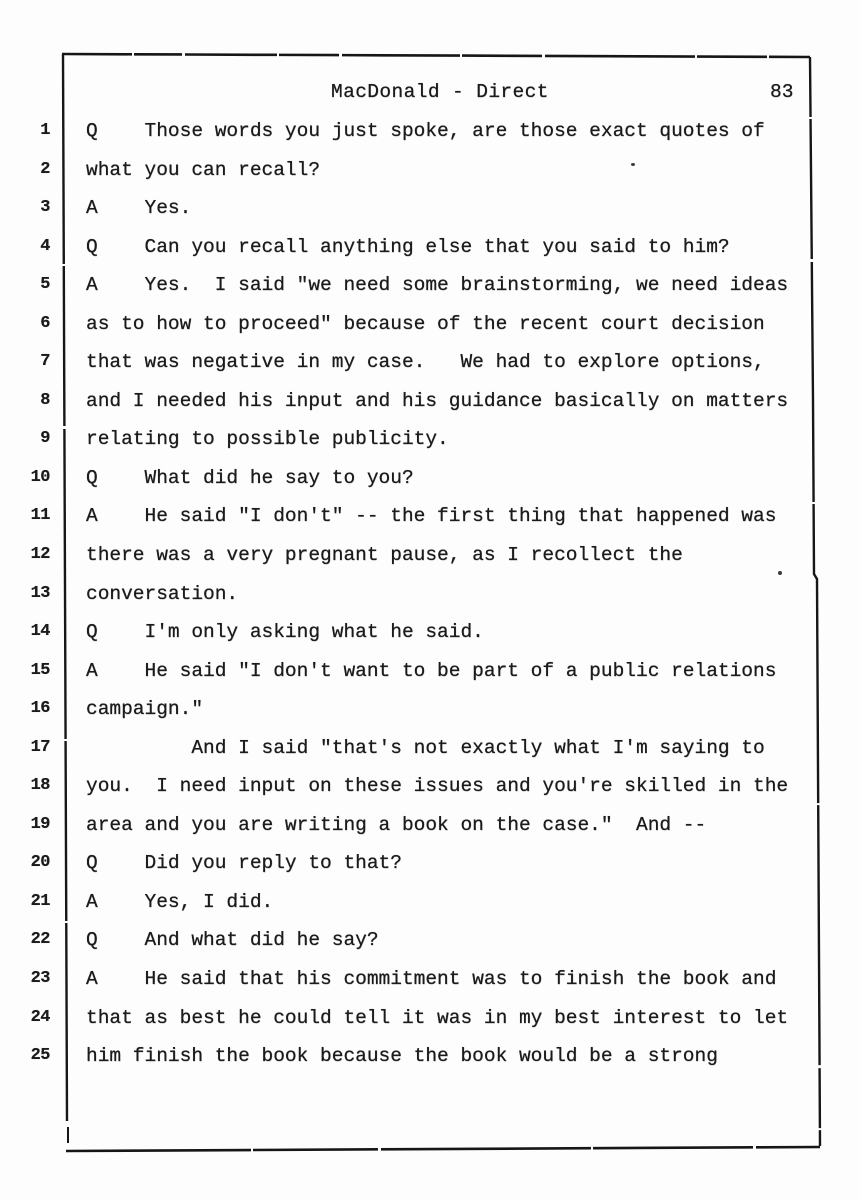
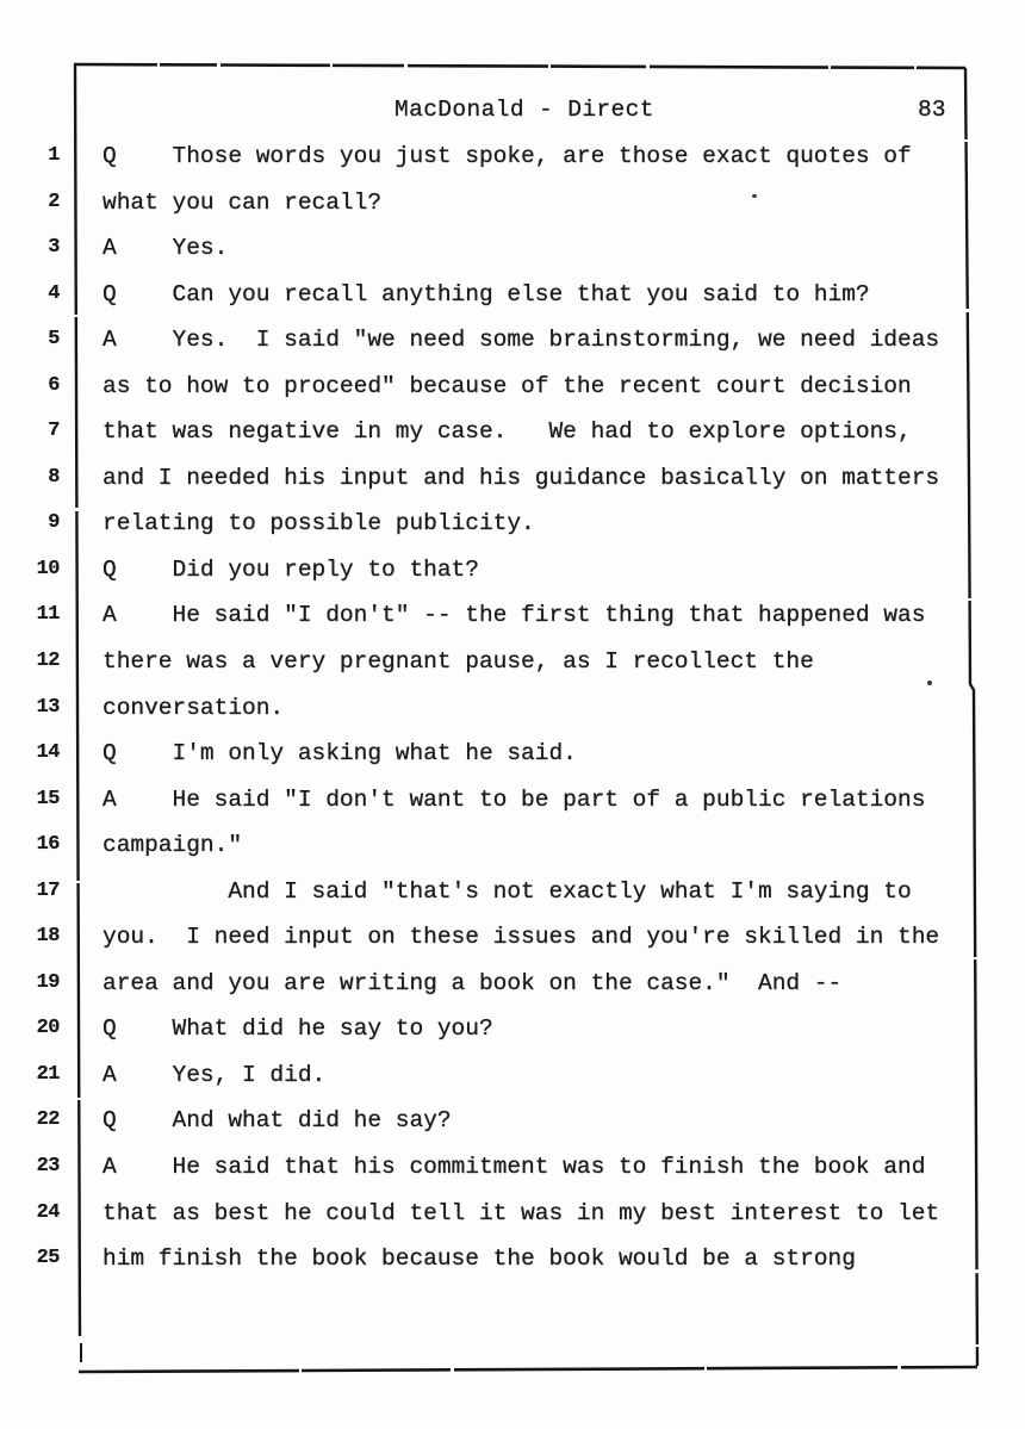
  MacDonald - Direct
  83
  1
  2
  3
  4
  5
  6
  7
  8
  9
  10
  11
  12
  13
  14
  15
  16
  17
  18
  19
  20
  21
  22
  23
  24
  25
  Q Those words you just spoke, are those exact quotes of
  what you can recall?
  A Yes.
  Q Can you recall anything else that you said to him?
  A Yes. I said "we need some brainstorming, we need ideas
  as to how to proceed" because of the recent court decision
  that was negative in my case. We had to explore options,
  and I needed his input and his guidance basically on matters
  relating to possible publicity.
- Q What did he say to you?
+ Q Did you reply to that?
  A He said "I don't" -- the first thing that happened was
  there was a very pregnant pause, as I recollect the
  conversation.
  Q I'm only asking what he said.
  A He said "I don't want to be part of a public relations
  campaign."
  And I said "that's not exactly what I'm saying to
  you. I need input on these issues and you're skilled in the
  area and you are writing a book on the case." And --
- Q Did you reply to that?
+ Q What did he say to you?
  A Yes, I did.
  Q And what did he say?
  A He said that his commitment was to finish the book and
  that as best he could tell it was in my best interest to let
  him finish the book because the book would be a strong
